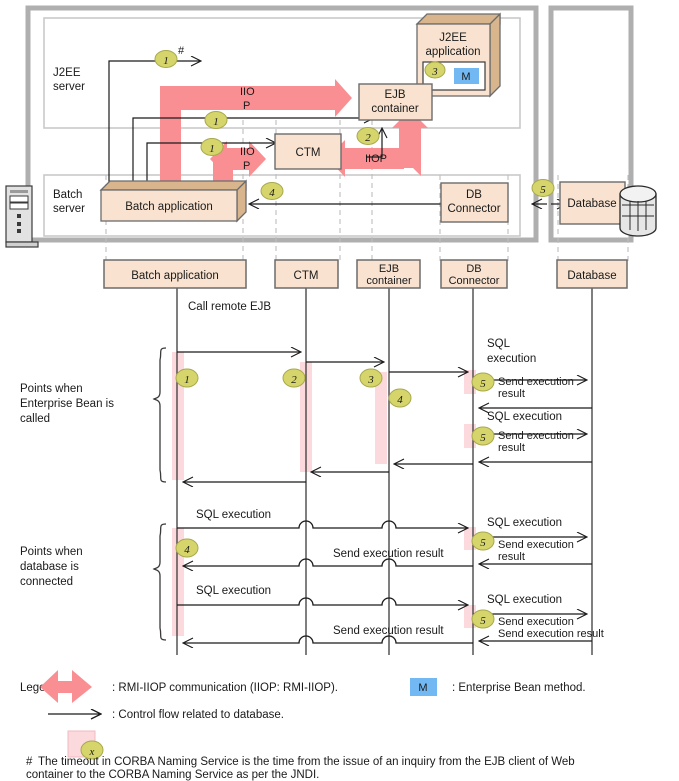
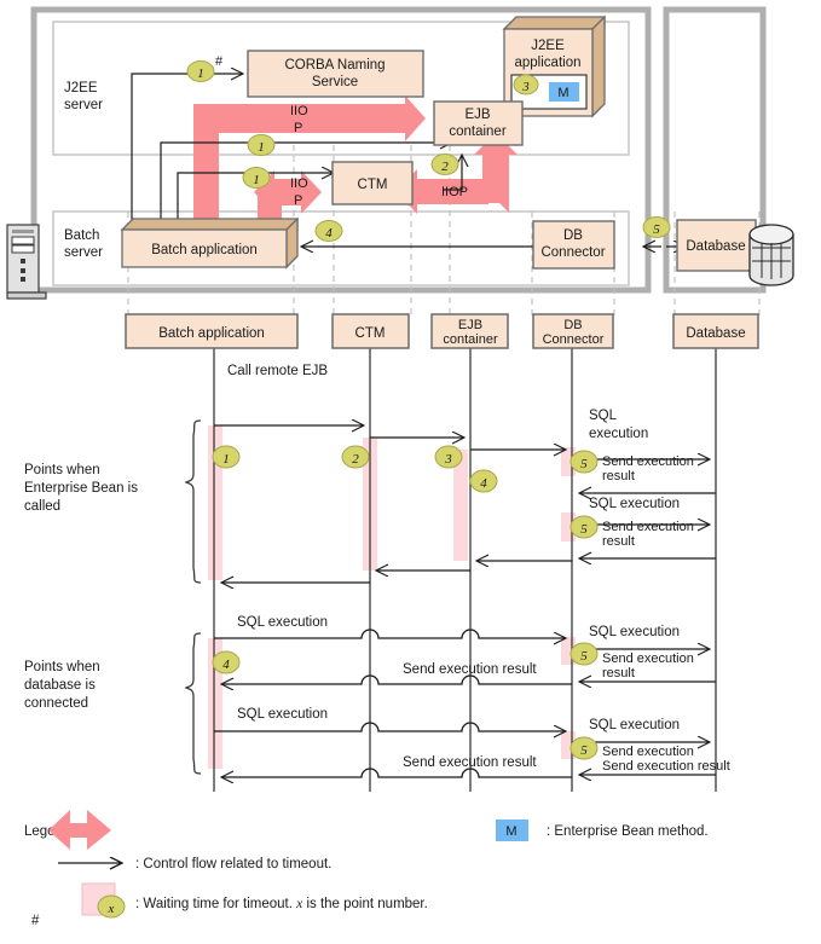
+ CORBA Naming
+ Service
  J2EE
  application
  M
  EJB
  container
  CTM
  Batch application
  DB
  Connector
  Database
  J2EE
  server
  Batch
  server
  IIO
  P
  IIO
  P
  IIOP
  #
  1
  1
  1
  2
  3
  4
  5
  Batch application
  CTM
  EJB
  container
  DB
  Connector
  Database
  Points when
  Enterprise Bean is
  called
  Points when
  database is
  connected
  Call remote EJB
  SQL
  execution
  Send execution
  result
  SQL execution
  Send execution
  result
  SQL execution
  SQL execution
  Send execution
  result
  Send execution result
  SQL execution
  SQL execution
  Send execution
  Send execution result
  Send execution result
  1
  2
  3
  4
  5
  5
  4
  5
  5
- : RMI-IIOP communication (IIOP: RMI-IIOP).
- : Control flow related to database.
+ : Control flow related to timeout.
  x
+ : Waiting time for timeout. x is the point number.
  M
  : Enterprise Bean method.
  #
- The timeout in CORBA Naming Service is the time from the issue of an inquiry from the EJB client of Web
- container to the CORBA Naming Service as per the JNDI.
